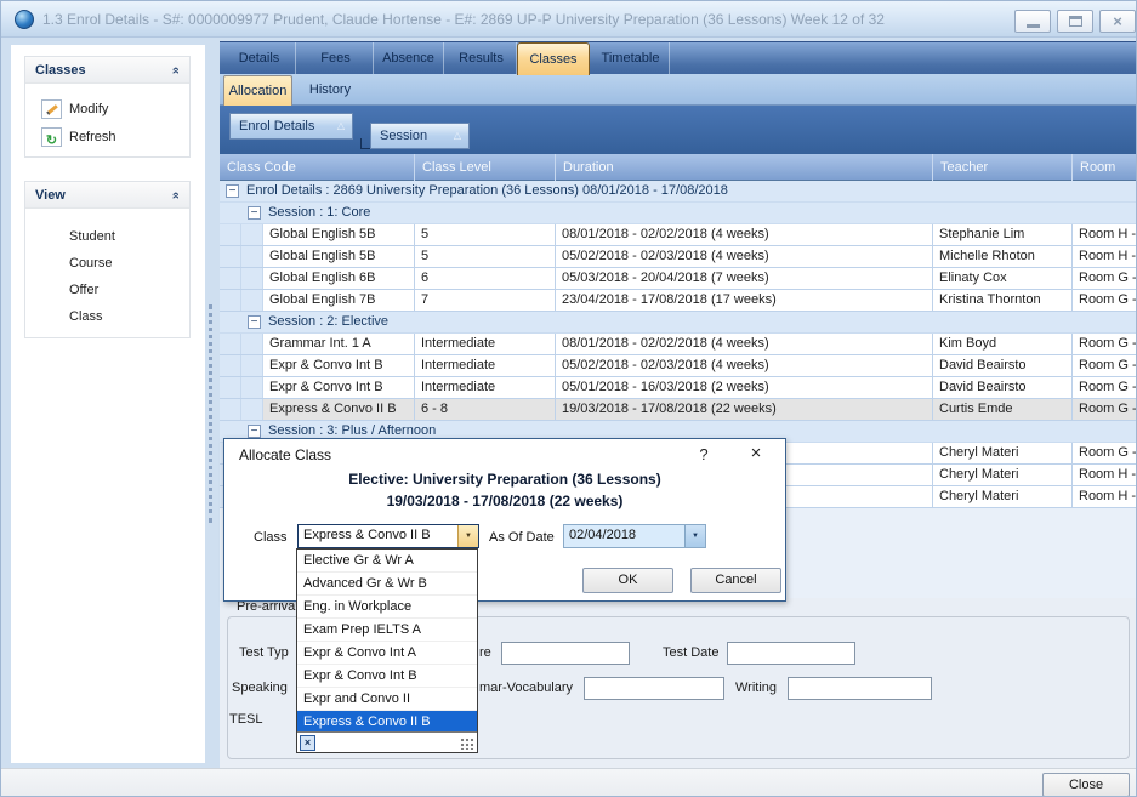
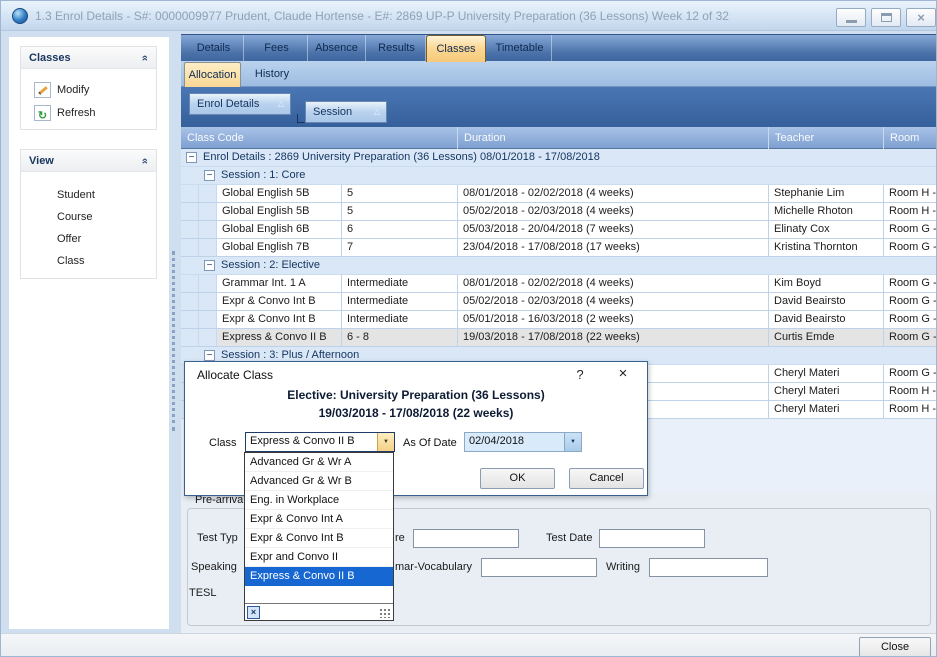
  1.3 Enrol Details - S#: 0000009977 Prudent, Claude Hortense - E#: 2869 UP-P University Preparation (36 Lessons) Week 12 of 32
  ×
  Classes
  Modify
  ↻
  Refresh
  View
  Student
  Course
  Offer
  Class
  Details
  Fees
  Absence
  Results
  Classes
  Timetable
  Allocation
  History
  Enrol Details
  △
  Session
  △
  Class Code
- Class Level
  Duration
  Teacher
  Room
  −
  Enrol Details : 2869 University Preparation (36 Lessons) 08/01/2018 - 17/08/2018
  −
  Session : 1: Core
  Global English 5B
  5
  08/01/2018 - 02/02/2018 (4 weeks)
  Stephanie Lim
  Room H -
  Global English 5B
  5
  05/02/2018 - 02/03/2018 (4 weeks)
  Michelle Rhoton
  Room H -
  Global English 6B
  6
  05/03/2018 - 20/04/2018 (7 weeks)
  Elinaty Cox
  Room G -
  Global English 7B
  7
  23/04/2018 - 17/08/2018 (17 weeks)
  Kristina Thornton
  Room G -
  −
  Session : 2: Elective
  Grammar Int. 1 A
  Intermediate
  08/01/2018 - 02/02/2018 (4 weeks)
  Kim Boyd
  Room G -
  Expr & Convo Int B
  Intermediate
  05/02/2018 - 02/03/2018 (4 weeks)
  David Beairsto
  Room G -
  Expr & Convo Int B
  Intermediate
  05/01/2018 - 16/03/2018 (2 weeks)
  David Beairsto
  Room G -
  Express & Convo II B
  6 - 8
  19/03/2018 - 17/08/2018 (22 weeks)
  Curtis Emde
  Room G -
  −
  Session : 3: Plus / Afternoon
  Cheryl Materi
  Room G -
  Cheryl Materi
  Room H -
  Cheryl Materi
  Room H -
  Pre-arriva
  Test Typ
  re
  Test Date
  Speaking
  mar-Vocabulary
  Writing
  TESL
  Close
  Allocate Class
  ?
  ×
  Elective: University Preparation (36 Lessons)
  19/03/2018 - 17/08/2018 (22 weeks)
  Class
  Express & Convo II B
  As Of Date
  02/04/2018
  OK
  Cancel
- Elective Gr & Wr A
+ Advanced Gr & Wr A
  Advanced Gr & Wr B
  Eng. in Workplace
- Exam Prep IELTS A
  Expr & Convo Int A
  Expr & Convo Int B
  Expr and Convo II
  Express & Convo II B
  ×
